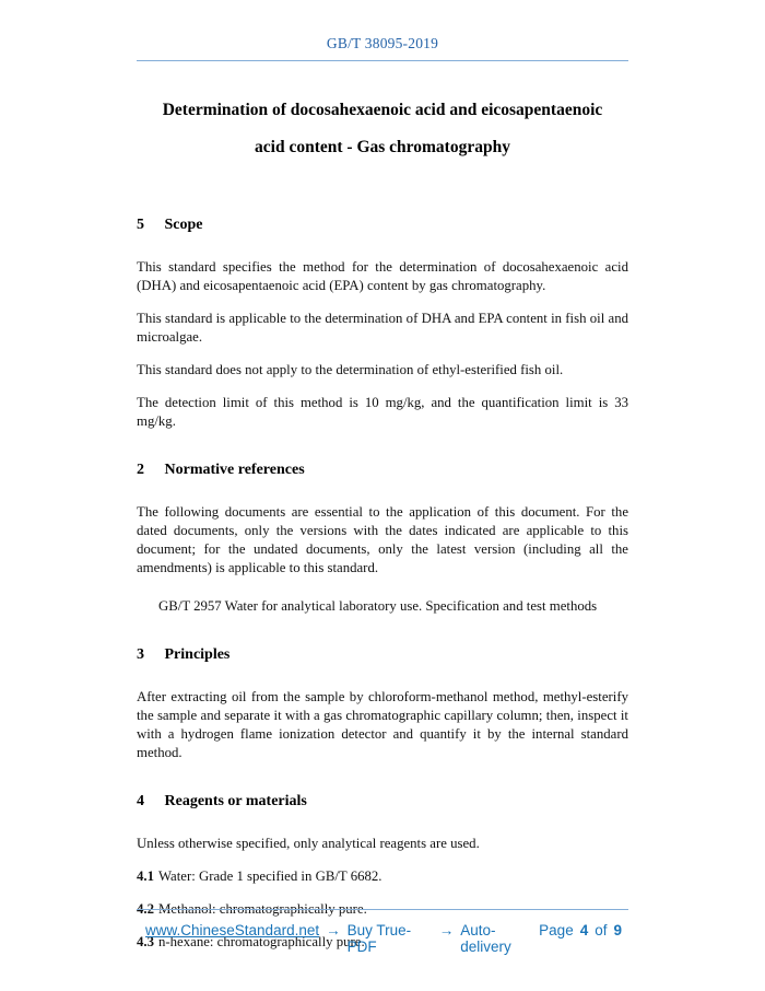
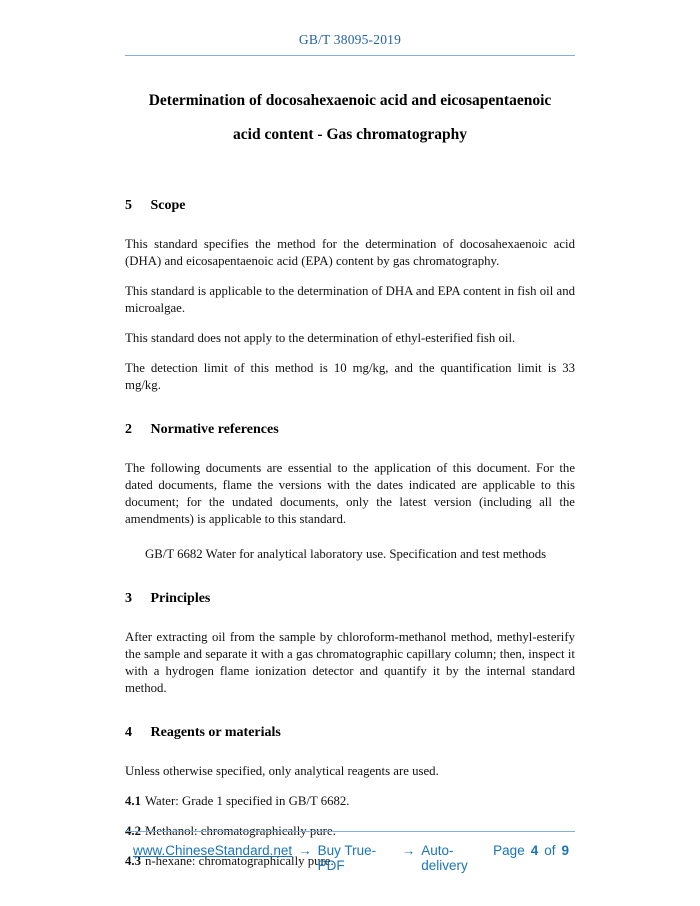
  GB/T 38095-2019
  Determination of docosahexaenoic acid and eicosapentaenoic
  acid content - Gas chromatography
  5 Scope
  This standard specifies the method for the determination of docosahexaenoic acid (DHA) and eicosapentaenoic acid (EPA) content by gas chromatography.
  This standard is applicable to the determination of DHA and EPA content in fish oil and microalgae.
  This standard does not apply to the determination of ethyl-esterified fish oil.
  The detection limit of this method is 10 mg/kg, and the quantification limit is 33 mg/kg.
  2 Normative references
- The following documents are essential to the application of this document. For the dated documents, only the versions with the dates indicated are applicable to this document; for the undated documents, only the latest version (including all the amendments) is applicable to this standard.
+ The following documents are essential to the application of this document. For the dated documents, flame the versions with the dates indicated are applicable to this document; for the undated documents, only the latest version (including all the amendments) is applicable to this standard.
- GB/T 2957 Water for analytical laboratory use. Specification and test methods
+ GB/T 6682 Water for analytical laboratory use. Specification and test methods
  3 Principles
  After extracting oil from the sample by chloroform-methanol method, methyl-esterify the sample and separate it with a gas chromatographic capillary column; then, inspect it with a hydrogen flame ionization detector and quantify it by the internal standard method.
  4 Reagents or materials
  Unless otherwise specified, only analytical reagents are used.
  4.1 Water: Grade 1 specified in GB/T 6682.
  4.2 Methanol: chromatographically pure.
  4.3 n-hexane: chromatographically pure.
  www.ChineseStandard.net
  →
  Buy True-PDF
  →
  Auto-delivery
  Page
  4
  of
  9
